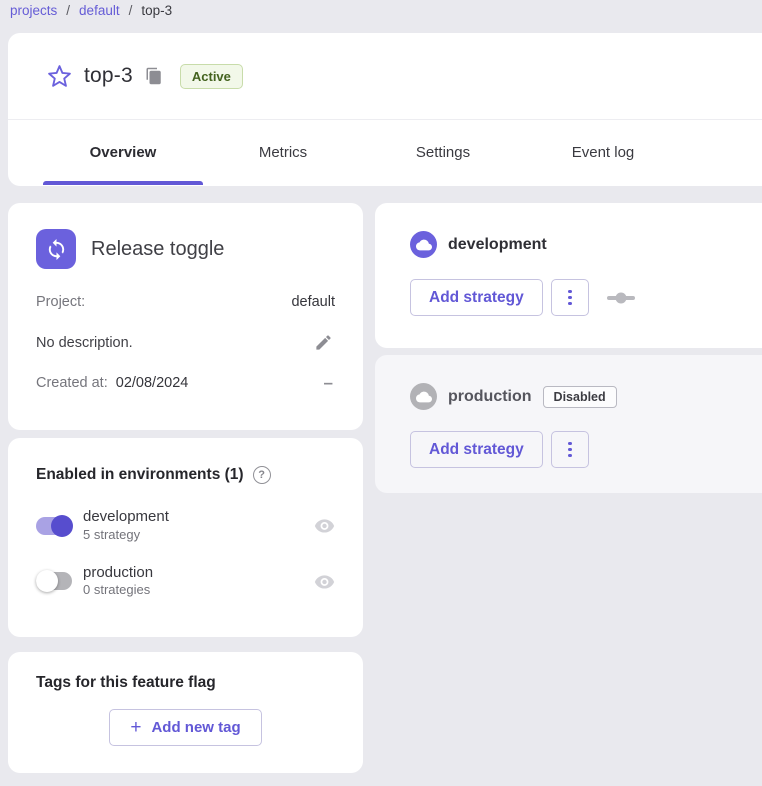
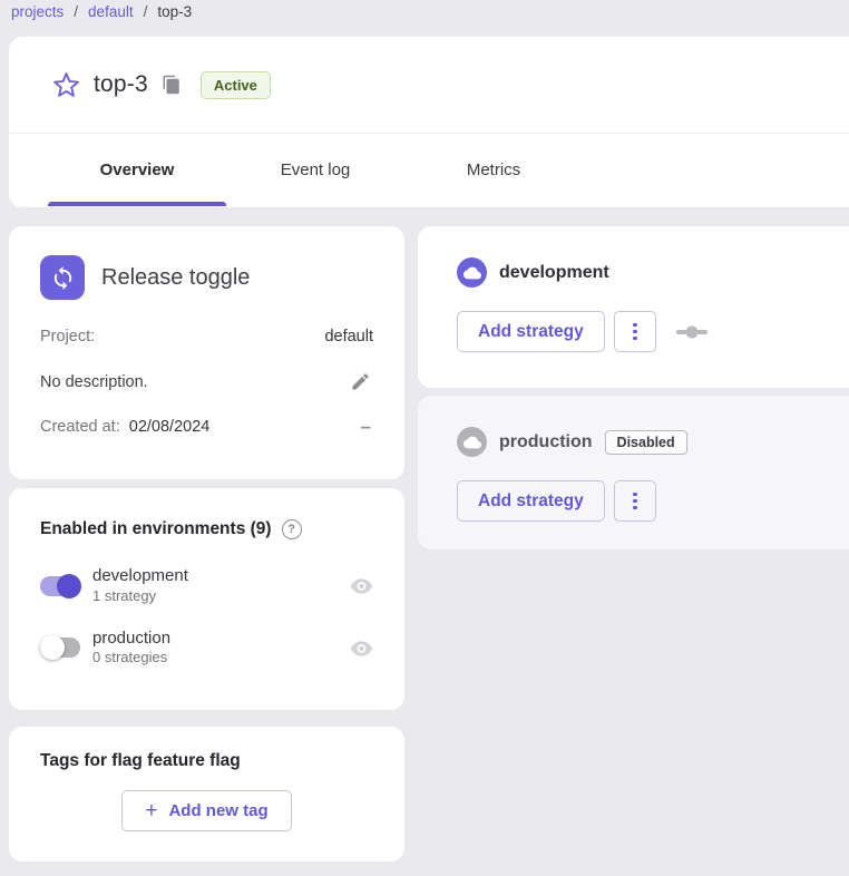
  projects
  /
  default
  /
  top-3
  top-3
  Active
  Overview
- Metrics
+ Event log
- Settings
- Event log
+ Metrics
  Release toggle
  Project:
  default
  No description.
  Created at:
  02/08/2024
  –
- Enabled in environments (1)
+ Enabled in environments (9)
  ?
  development
- 5 strategy
+ 1 strategy
  production
  0 strategies
- Tags for this feature flag
+ Tags for flag feature flag
  +
  Add new tag
  development
  Add strategy
  production
  Disabled
  Add strategy
